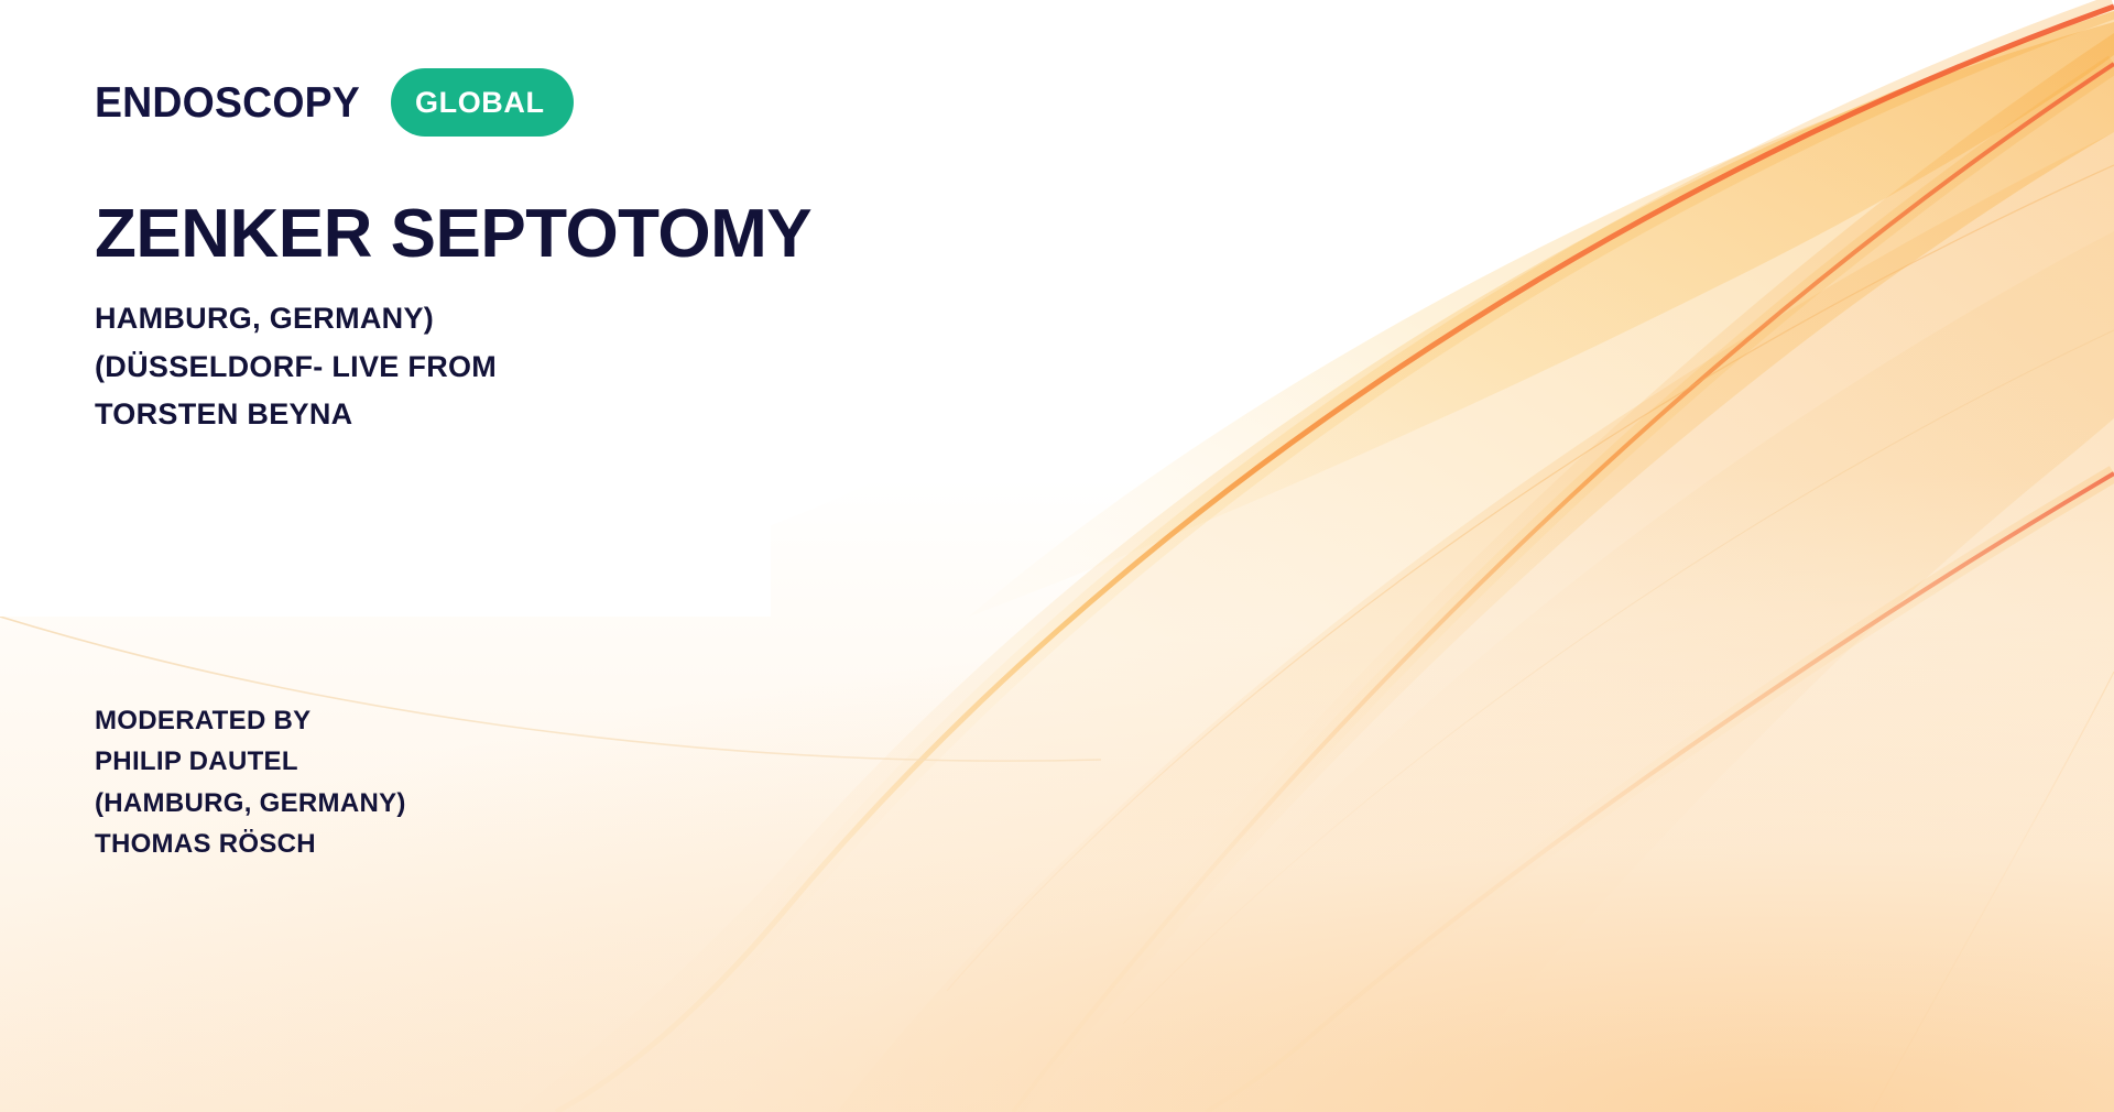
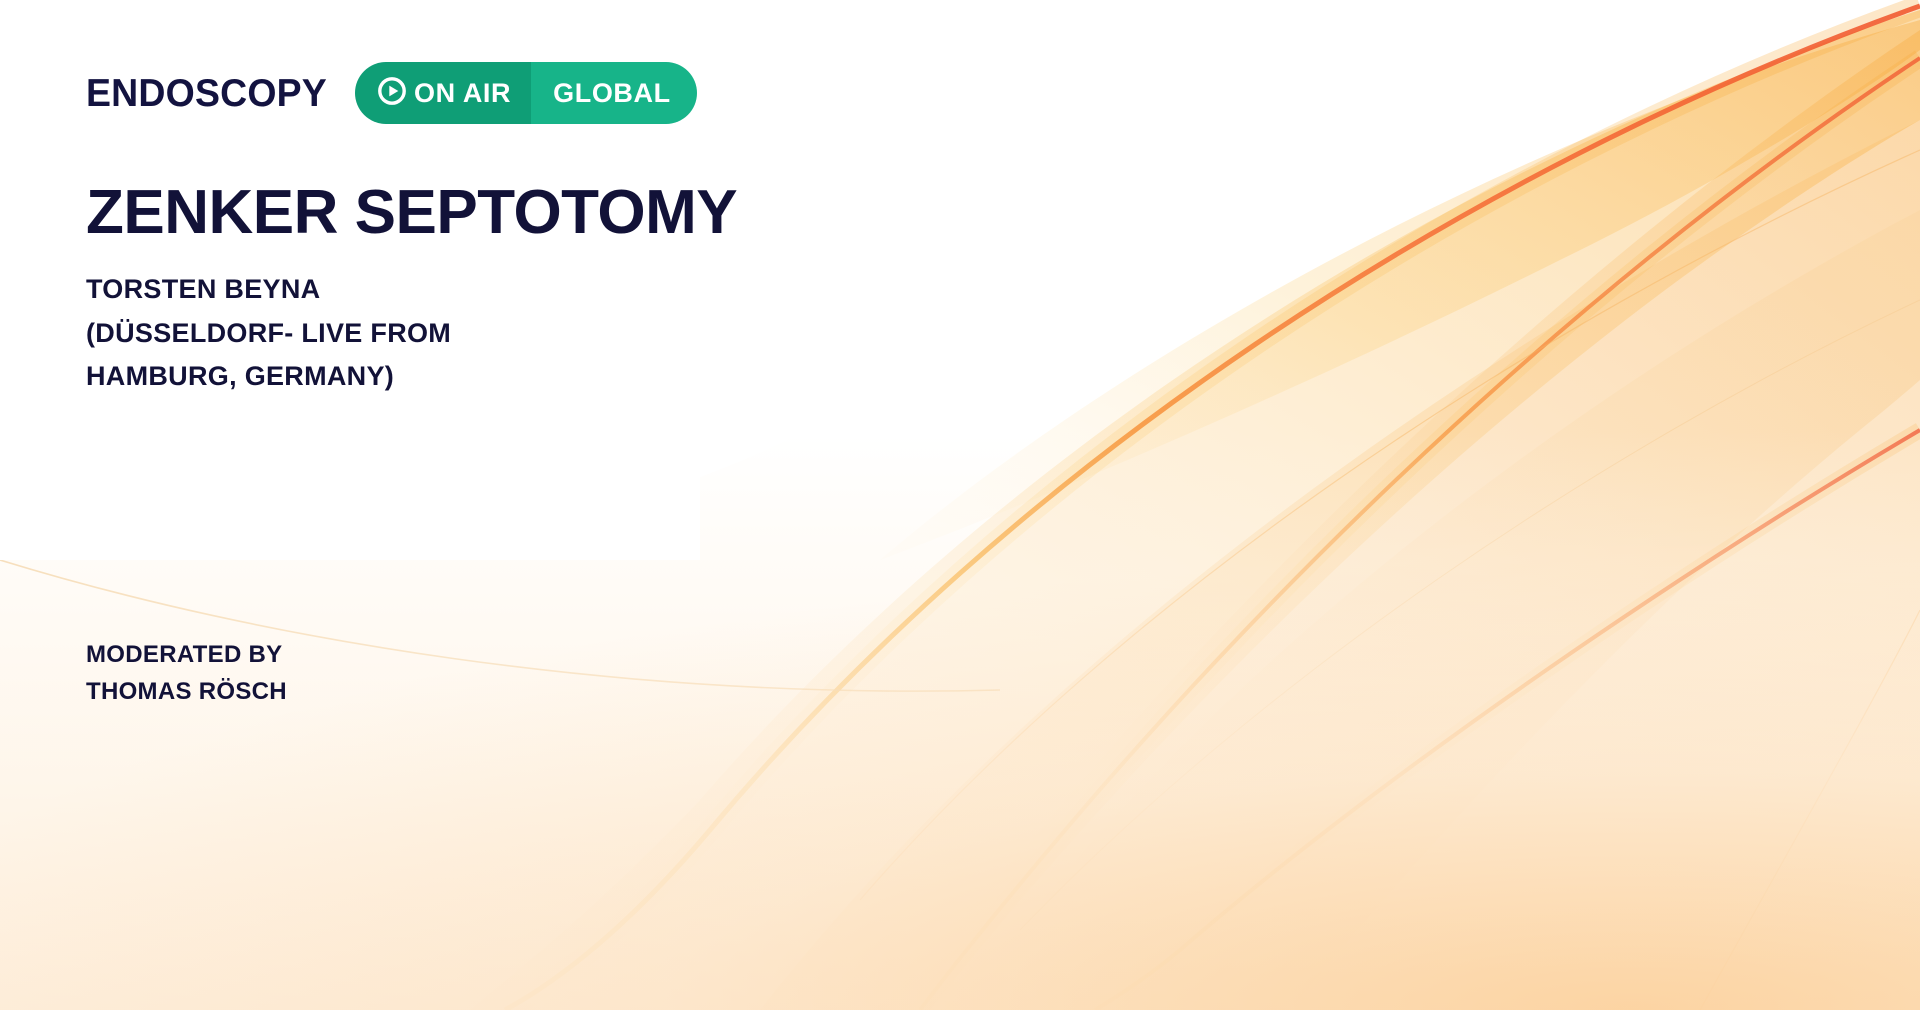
  ENDOSCOPY
+ ON AIR
  GLOBAL
  ZENKER SEPTOTOMY
- HAMBURG, GERMANY)
+ TORSTEN BEYNA
  (DÜSSELDORF- LIVE FROM
- TORSTEN BEYNA
+ HAMBURG, GERMANY)
  MODERATED BY
- PHILIP DAUTEL
- (HAMBURG, GERMANY)
  THOMAS RÖSCH
